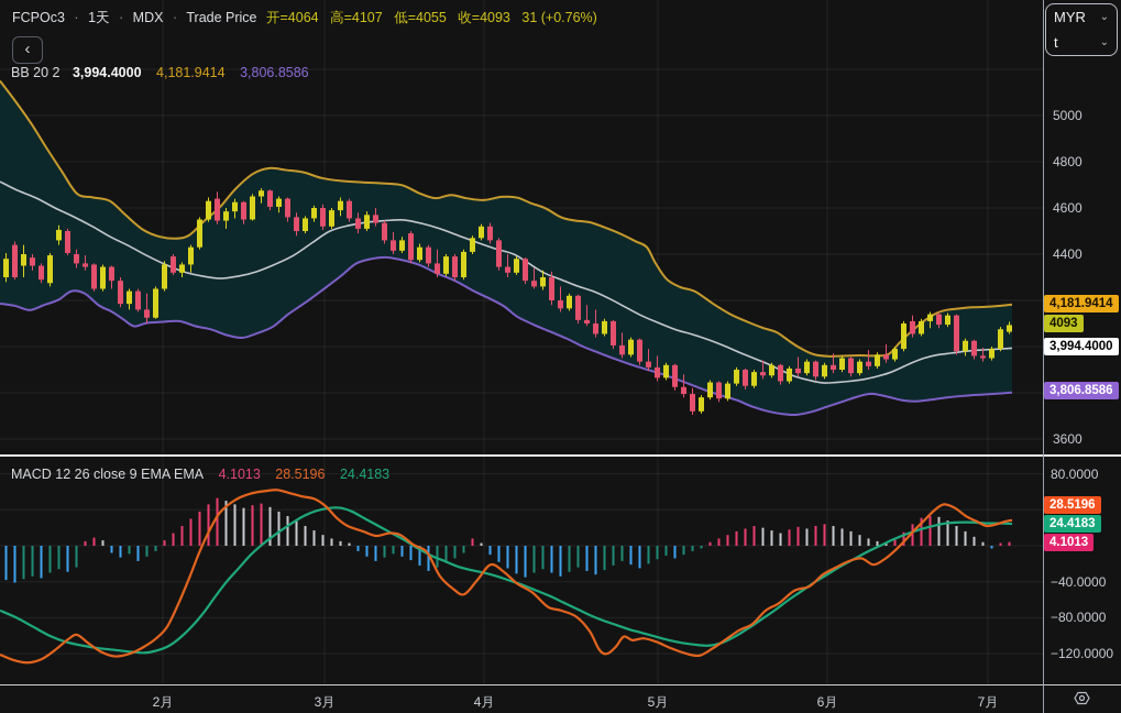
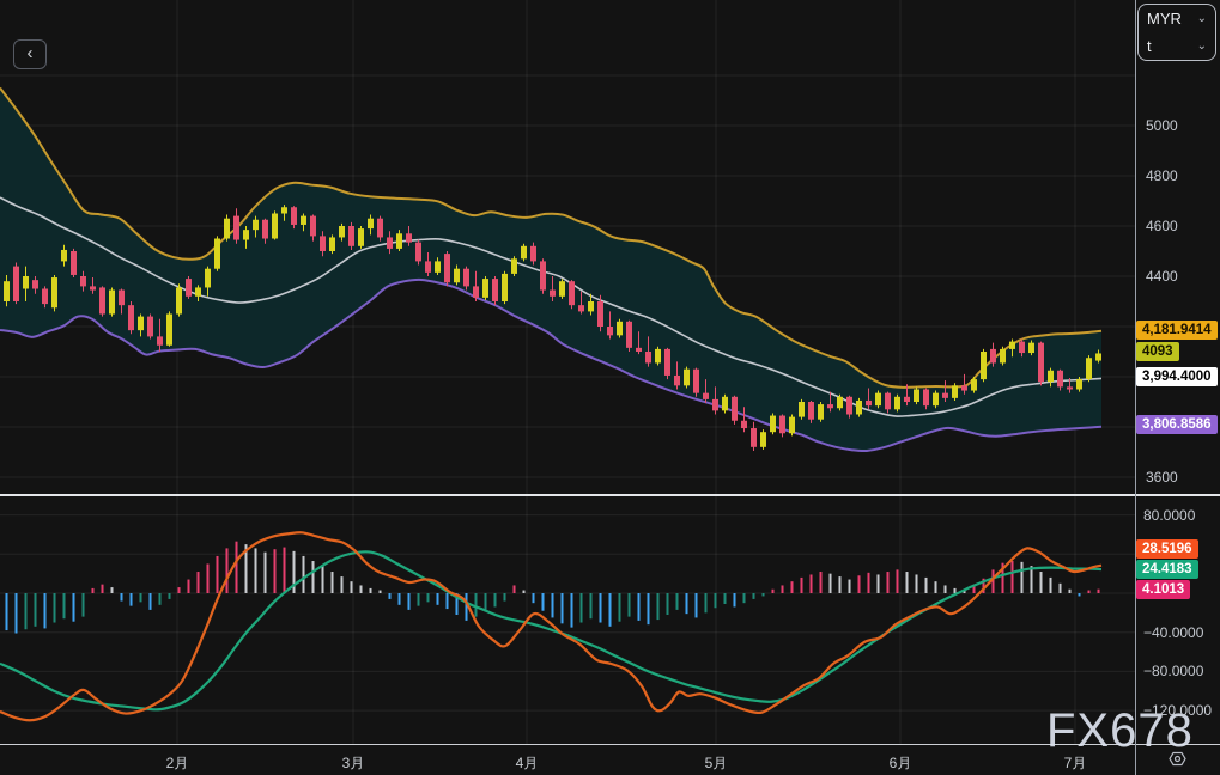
- FCPOc3 · 1天 · MDX · Trade Price 开=4064 高=4107 低=4055 收=4093 31 (+0.76%)
  ‹
- BB 20 2 3,994.4000 4,181.9414 3,806.8586
- MACD 12 26 close 9 EMA EMA 4.1013 28.5196 24.4183
  MYR
  ⌄
  t
  ⌄
+ FX678
  5000
  4800
  4600
  4400
  3600
  80.0000
  −40.0000
  −80.0000
  −120.0000
  4,181.9414
  4093
  3,994.4000
  3,806.8586
  28.5196
  24.4183
  4.1013
  2月
  3月
  4月
  5月
  6月
  7月
